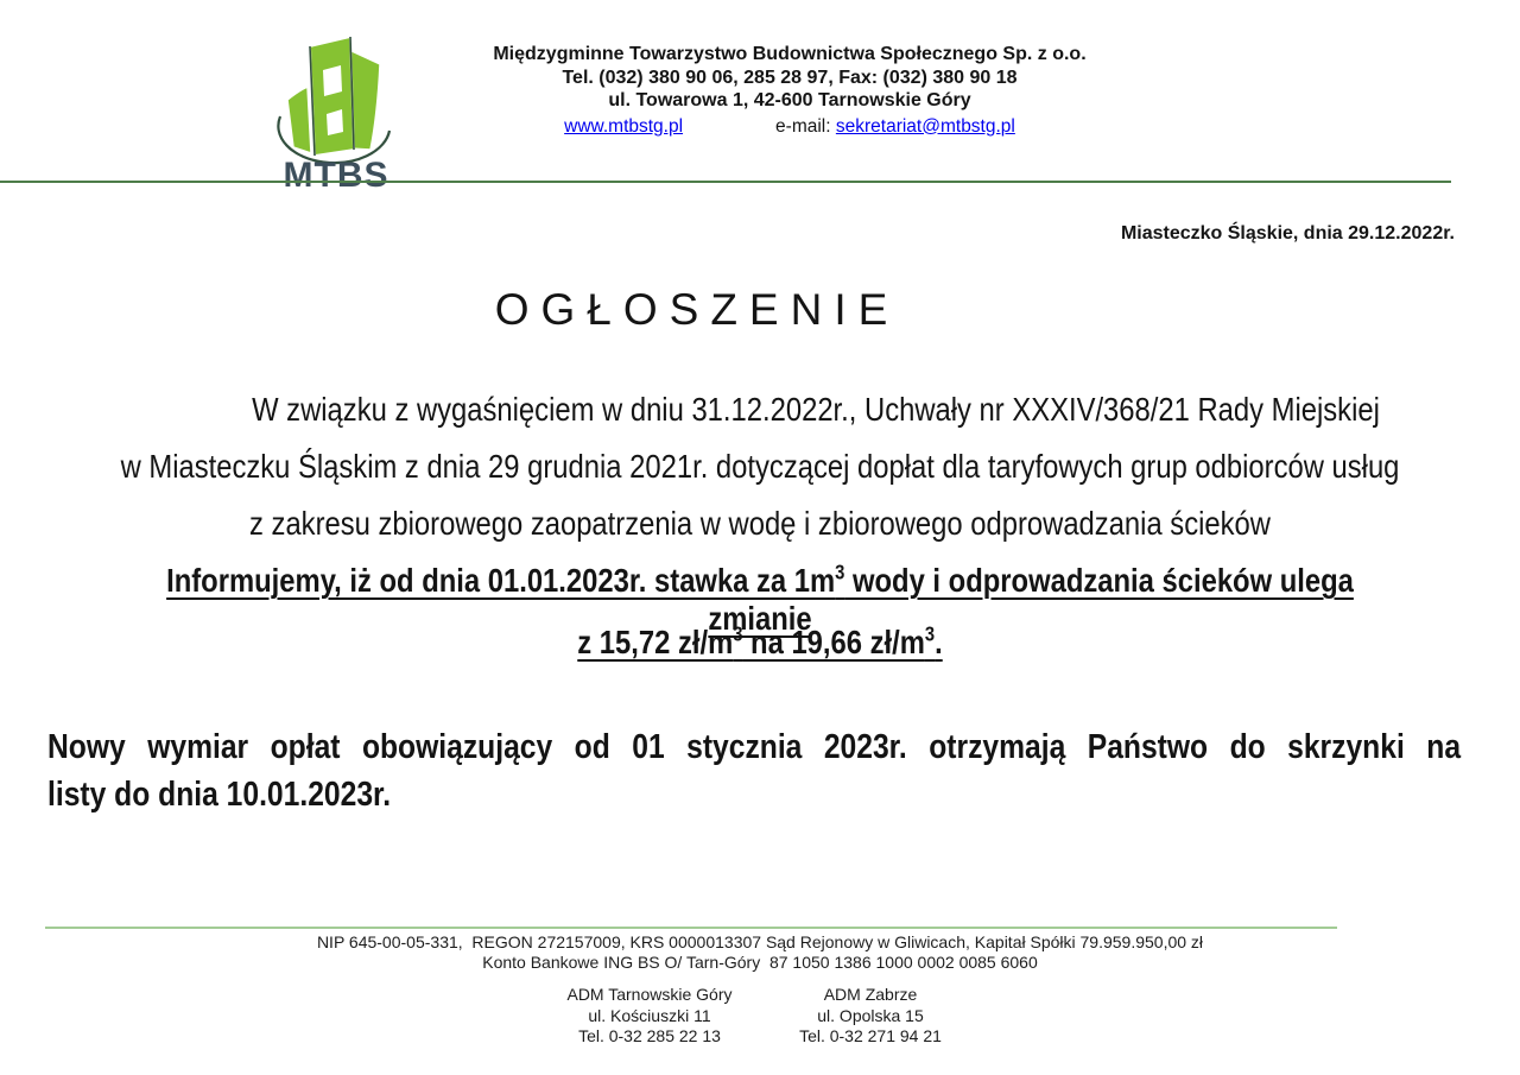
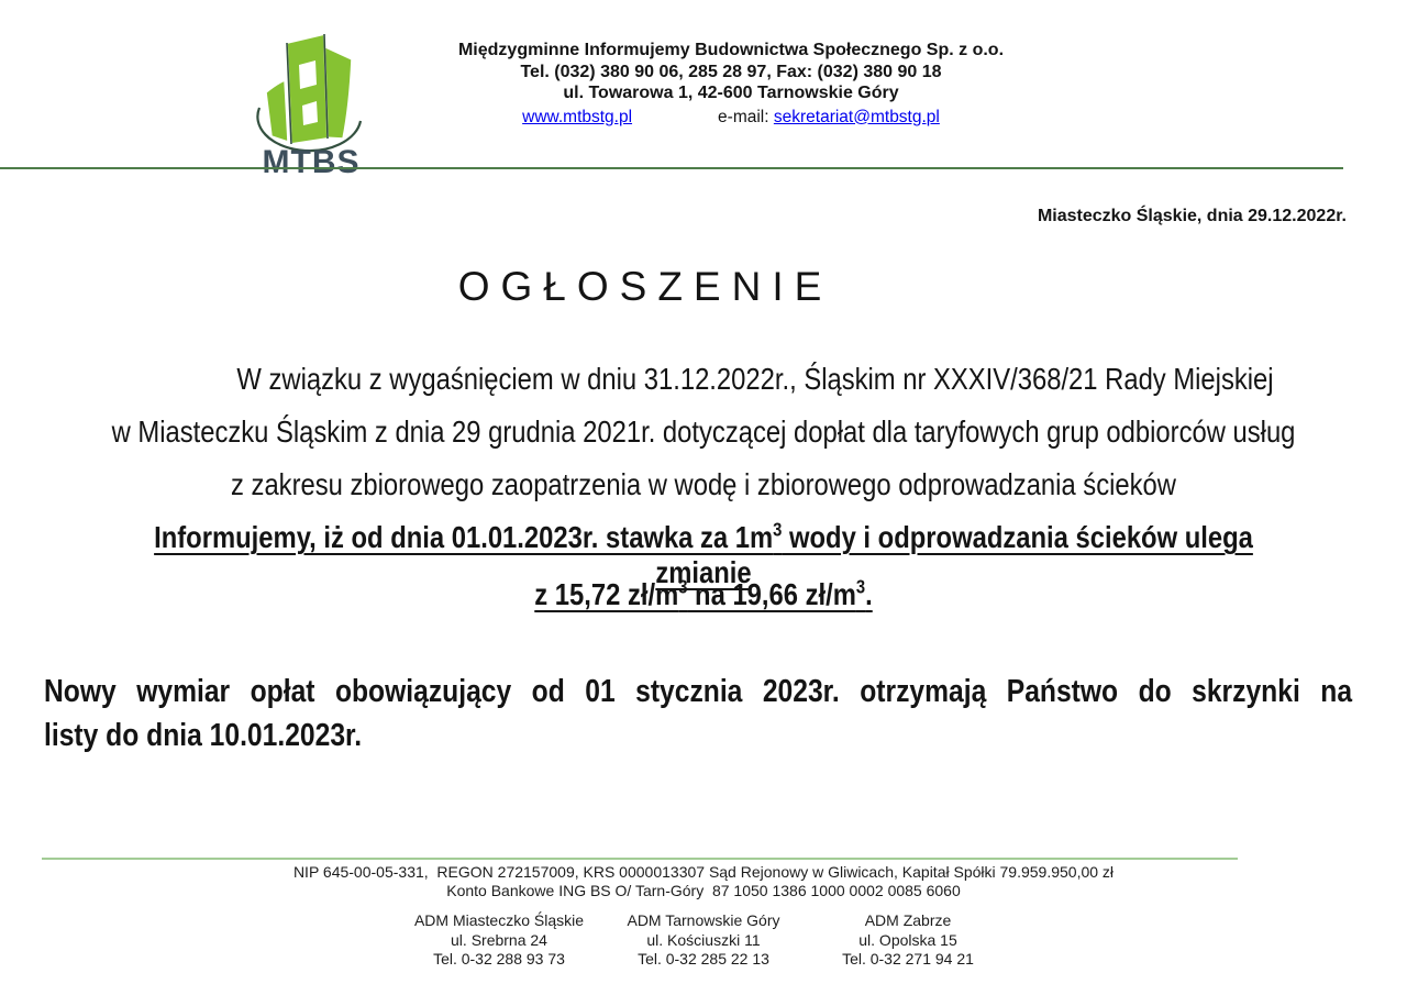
  MTBS
- Międzygminne Towarzystwo Budownictwa Społecznego Sp. z o.o.
+ Międzygminne Informujemy Budownictwa Społecznego Sp. z o.o.
  Tel. (032) 380 90 06, 285 28 97, Fax: (032) 380 90 18
  ul. Towarowa 1, 42-600 Tarnowskie Góry
  www.mtbstg.pl e-mail: sekretariat@mtbstg.pl
  Miasteczko Śląskie, dnia 29.12.2022r.
  OGŁOSZENIE
- W związku z wygaśnięciem w dniu 31.12.2022r., Uchwały nr XXXIV/368/21 Rady Miejskiej
+ W związku z wygaśnięciem w dniu 31.12.2022r., Śląskim nr XXXIV/368/21 Rady Miejskiej
  w Miasteczku Śląskim z dnia 29 grudnia 2021r. dotyczącej dopłat dla taryfowych grup odbiorców usług
  z zakresu zbiorowego zaopatrzenia w wodę i zbiorowego odprowadzania ścieków
  Informujemy, iż od dnia 01.01.2023r. stawka za 1m3 wody i odprowadzania ścieków ulega zmianie
  z 15,72 zł/m3 na 19,66 zł/m3.
  Nowy wymiar opłat obowiązujący od 01 stycznia 2023r. otrzymają Państwo do skrzynki na
  listy do dnia 10.01.2023r.
  NIP 645-00-05-331, REGON 272157009, KRS 0000013307 Sąd Rejonowy w Gliwicach, Kapitał Spółki 79.959.950,00 zł
  Konto Bankowe ING BS O/ Tarn-Góry 87 1050 1386 1000 0002 0085 6060
+ ADM Miasteczko Śląskie
+ ul. Srebrna 24
+ Tel. 0-32 288 93 73
  ADM Tarnowskie Góry
  ul. Kościuszki 11
  Tel. 0-32 285 22 13
  ADM Zabrze
  ul. Opolska 15
  Tel. 0-32 271 94 21
